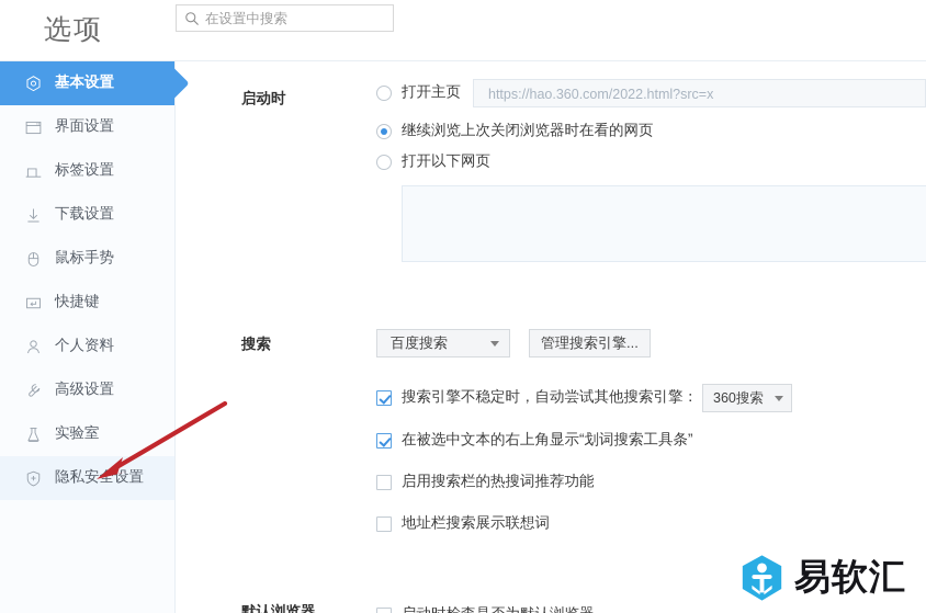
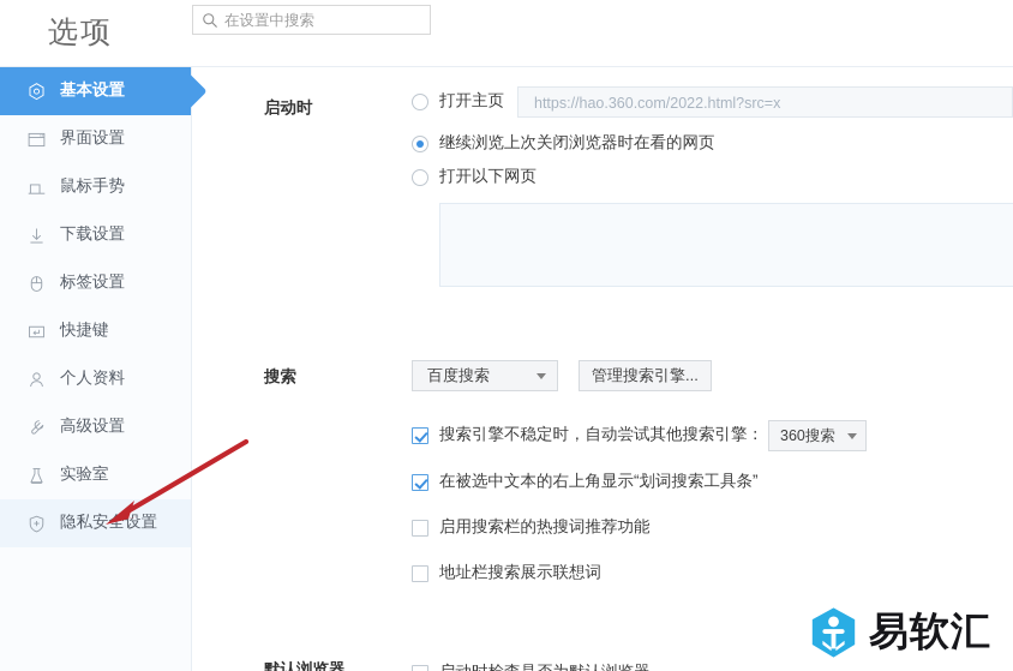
  选项
  在设置中搜索
  基本设置
  界面设置
- 标签设置
+ 鼠标手势
  下载设置
- 鼠标手势
+ 标签设置
  快捷键
  个人资料
  高级设置
  实验室
  隐私安设置
  启动时
  打开主页
  https://hao.360.com/2022.html?src=x
  继续浏览上次关闭浏览器时在看的网页
  打开以下网页
  搜索
  百度搜索
  管理搜索引擎...
  搜索引擎不稳定时，自动尝试其他搜索引擎：
  360搜索
  在被选中文本的右上角显示“划词搜索工具条”
  启用搜索栏的热搜词推荐功能
  地址栏搜索展示联想词
  默认浏览器
  易软汇
